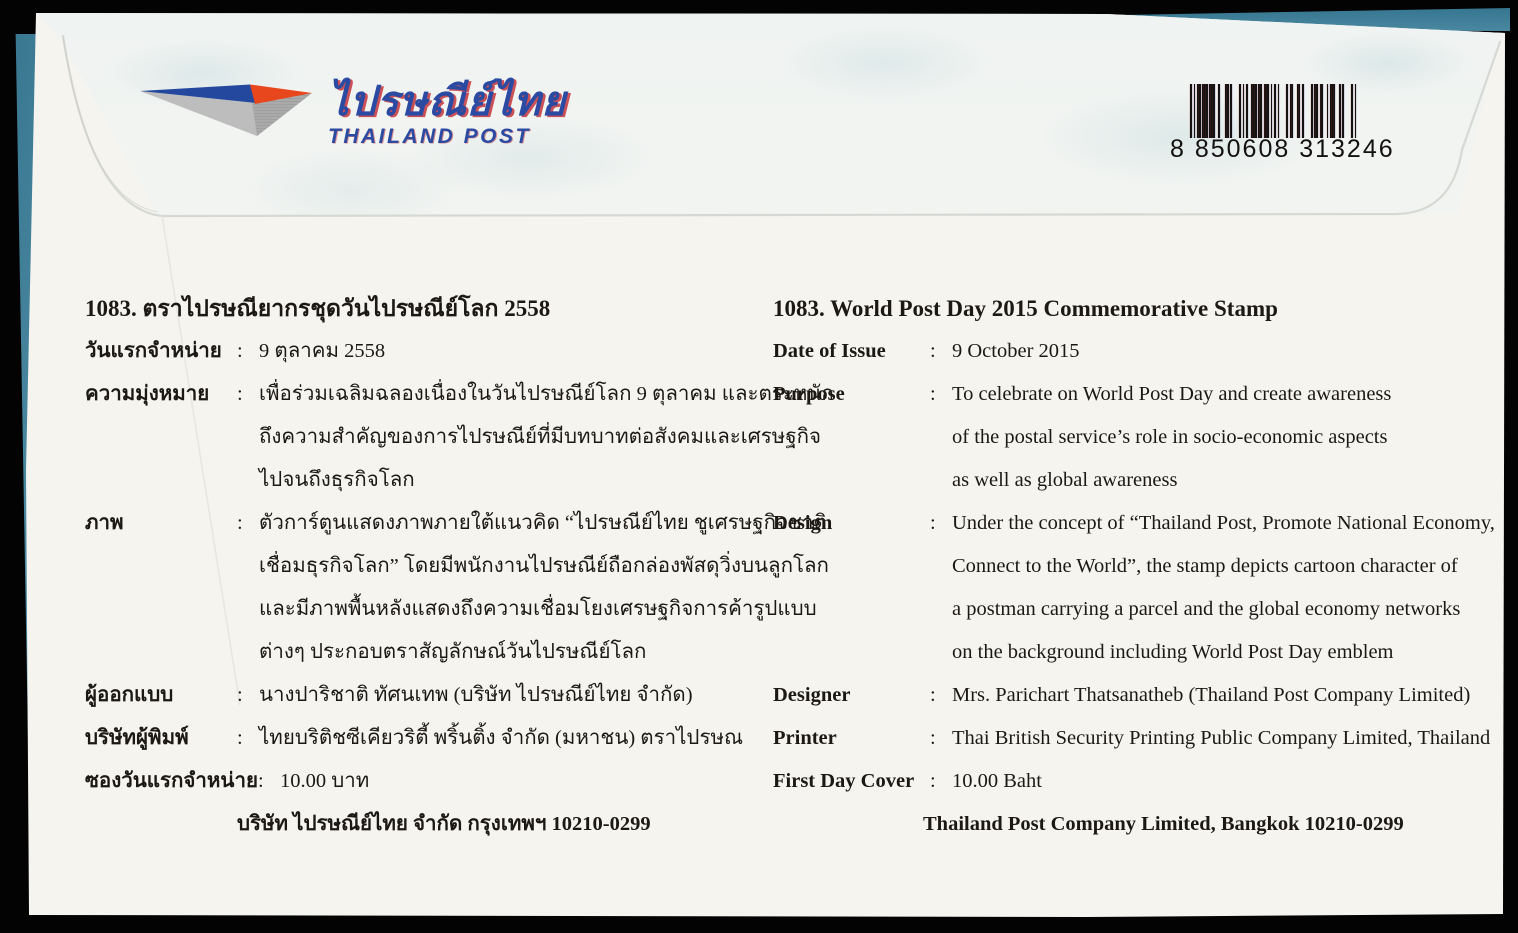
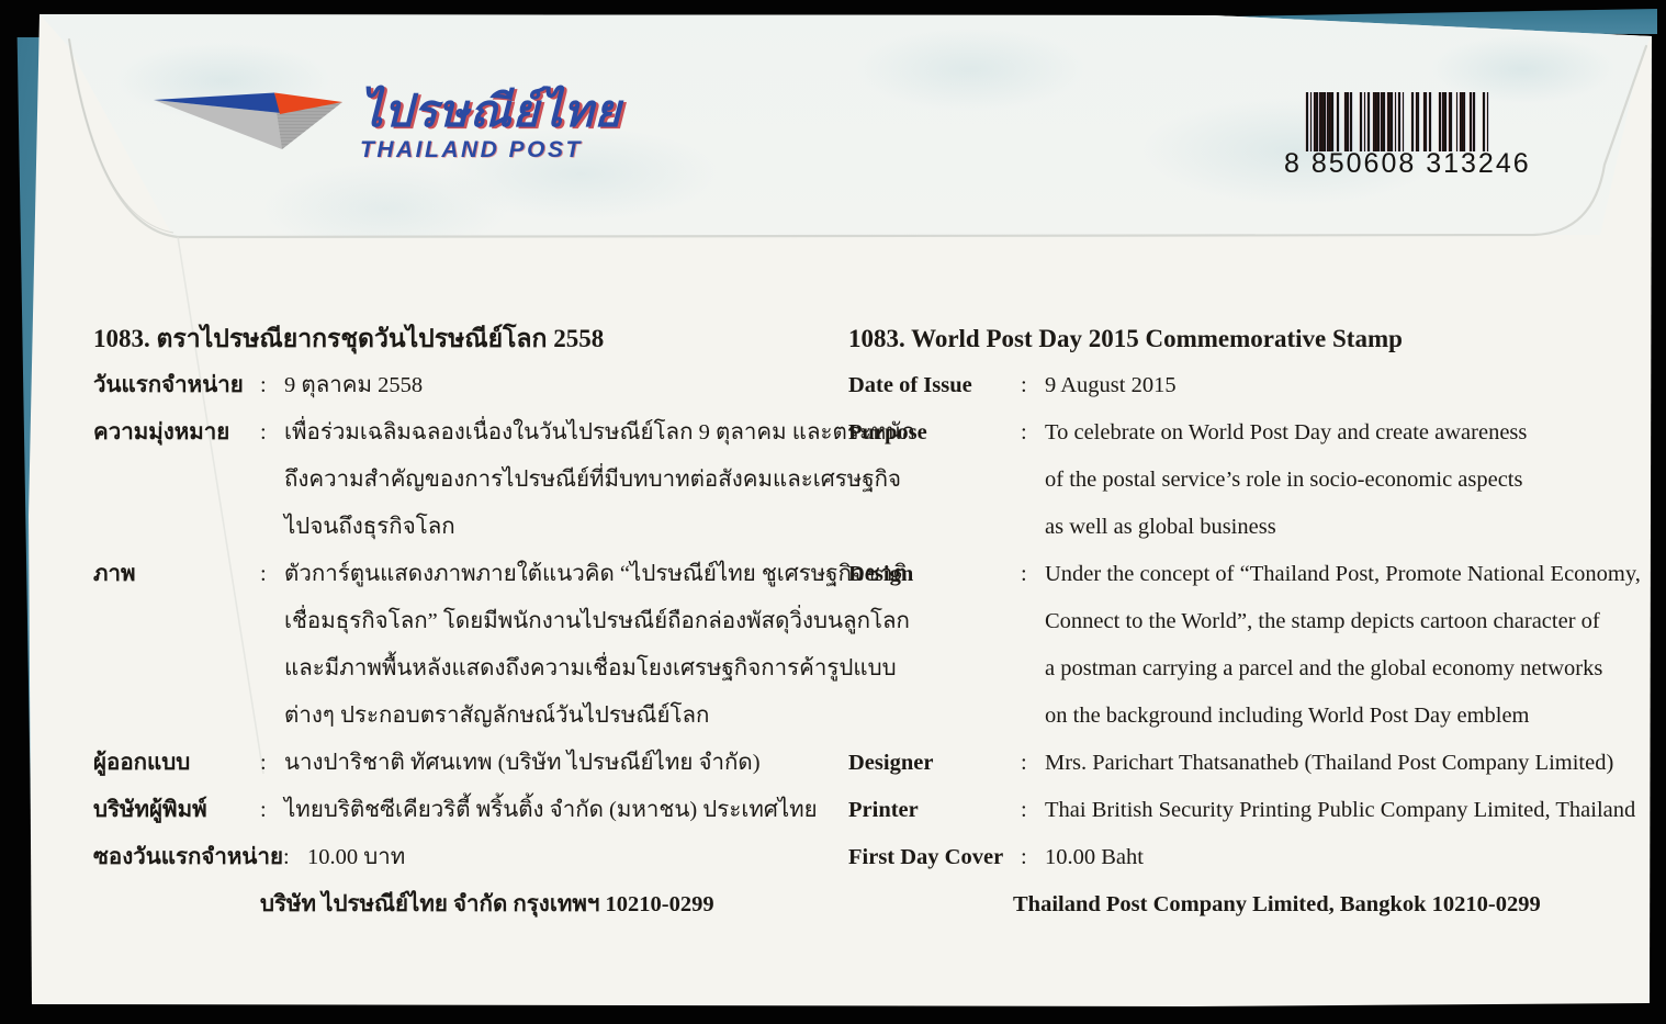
  ไปรษณีย์ไทย
  THAILAND POST
  8 850608 313246
  1083. ตราไปรษณียากรชุดวันไปรษณีย์โลก 2558
  วันแรกจำหน่าย
  :
  9 ตุลาคม 2558
  ความมุ่งหมาย
  :
  เพื่อร่วมเฉลิมฉลองเนื่องในวันไปรษณีย์โลก 9 ตุลาคม และตระหนัก
  ถึงความสำคัญของการไปรษณีย์ที่มีบทบาทต่อสังคมและเศรษฐกิจ
  ไปจนถึงธุรกิจโลก
  ภาพ
  :
  ตัวการ์ตูนแสดงภาพภายใต้แนวคิด “ไปรษณีย์ไทย ชูเศรษฐกิจชาติ
  เชื่อมธุรกิจโลก” โดยมีพนักงานไปรษณีย์ถือกล่องพัสดุวิ่งบนลูกโลก
  และมีภาพพื้นหลังแสดงถึงความเชื่อมโยงเศรษฐกิจการค้ารูปแบบ
  ต่างๆ ประกอบตราสัญลักษณ์วันไปรษณีย์โลก
  ผู้ออกแบบ
  :
  นางปาริชาติ ทัศนเทพ (บริษัท ไปรษณีย์ไทย จำกัด)
  บริษัทผู้พิมพ์
  :
- ไทยบริติชซีเคียวริตี้ พริ้นติ้ง จำกัด (มหาชน) ตราไปรษณ
+ ไทยบริติชซีเคียวริตี้ พริ้นติ้ง จำกัด (มหาชน) ประเทศไทย
  ซองวันแรกจำหน่าย
  :
  10.00 บาท
  บริษัท ไปรษณีย์ไทย จำกัด กรุงเทพฯ 10210-0299
  1083. World Post Day 2015 Commemorative Stamp
  Date of Issue
  :
- 9 October 2015
+ 9 August 2015
  Purpose
  :
  To celebrate on World Post Day and create awareness
  of the postal service’s role in socio-economic aspects
- as well as global awareness
+ as well as global business
  Design
  :
  Under the concept of “Thailand Post, Promote National Economy,
  Connect to the World”, the stamp depicts cartoon character of
  a postman carrying a parcel and the global economy networks
  on the background including World Post Day emblem
  Designer
  :
  Mrs. Parichart Thatsanatheb (Thailand Post Company Limited)
  Printer
  :
  Thai British Security Printing Public Company Limited, Thailand
  First Day Cover
  :
  10.00 Baht
  Thailand Post Company Limited, Bangkok 10210-0299
